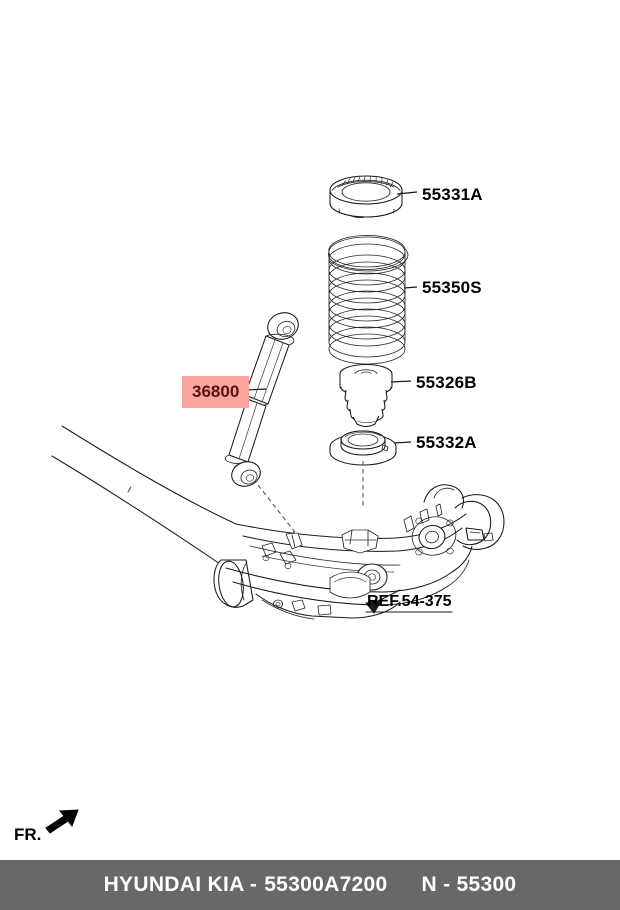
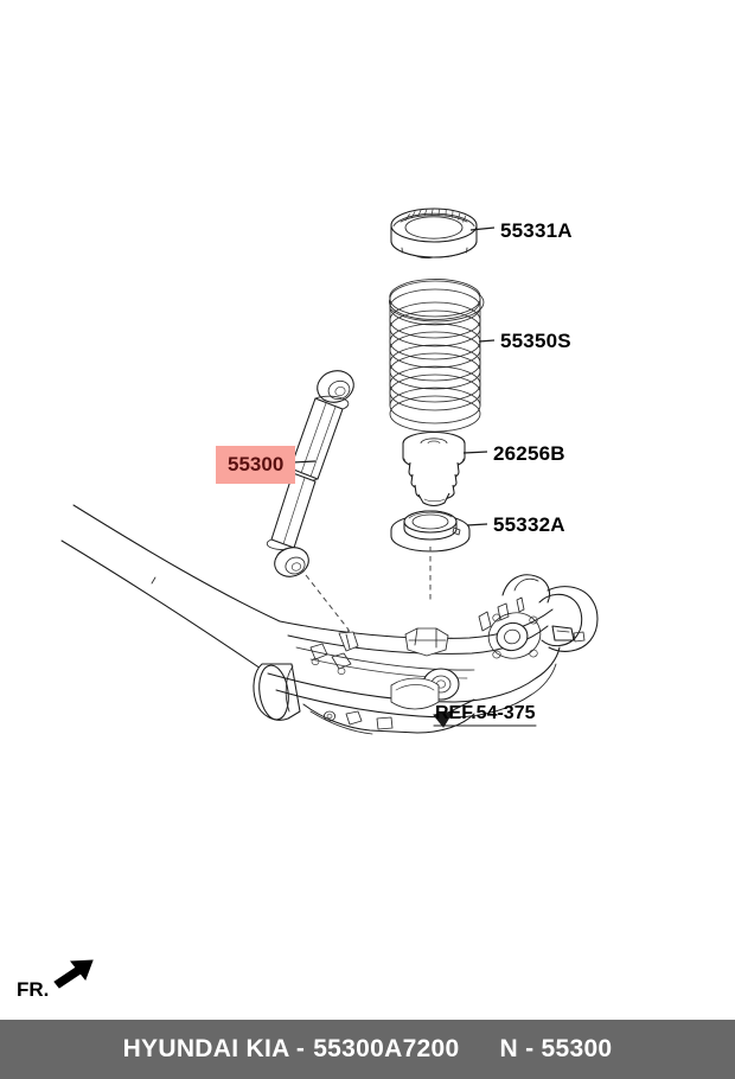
  55331A
  55350S
- 55326B
+ 26256B
  55332A
- 36800
+ 55300
  REF.54-375
  FR.
  HYUNDAI KIA -
  55300A7200
  N - 55300
